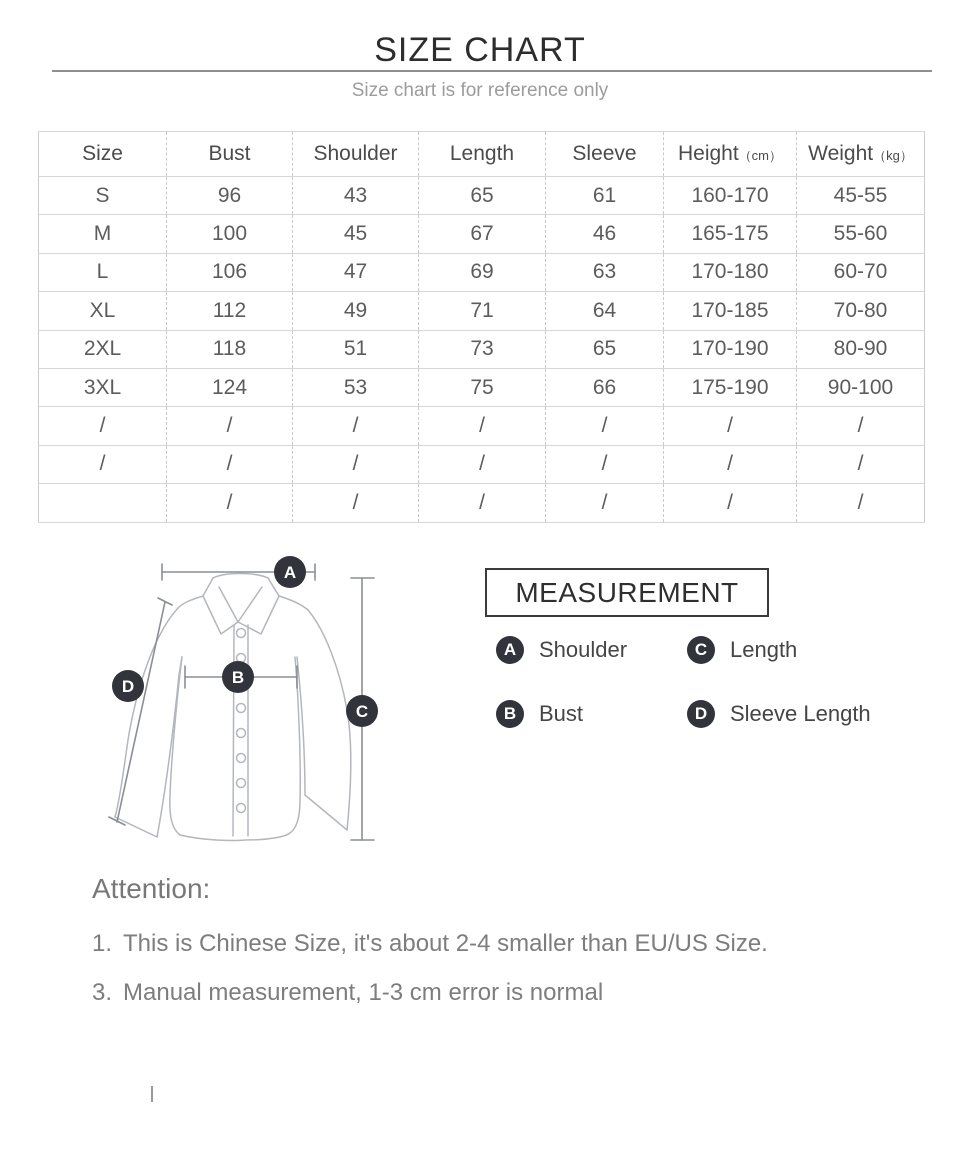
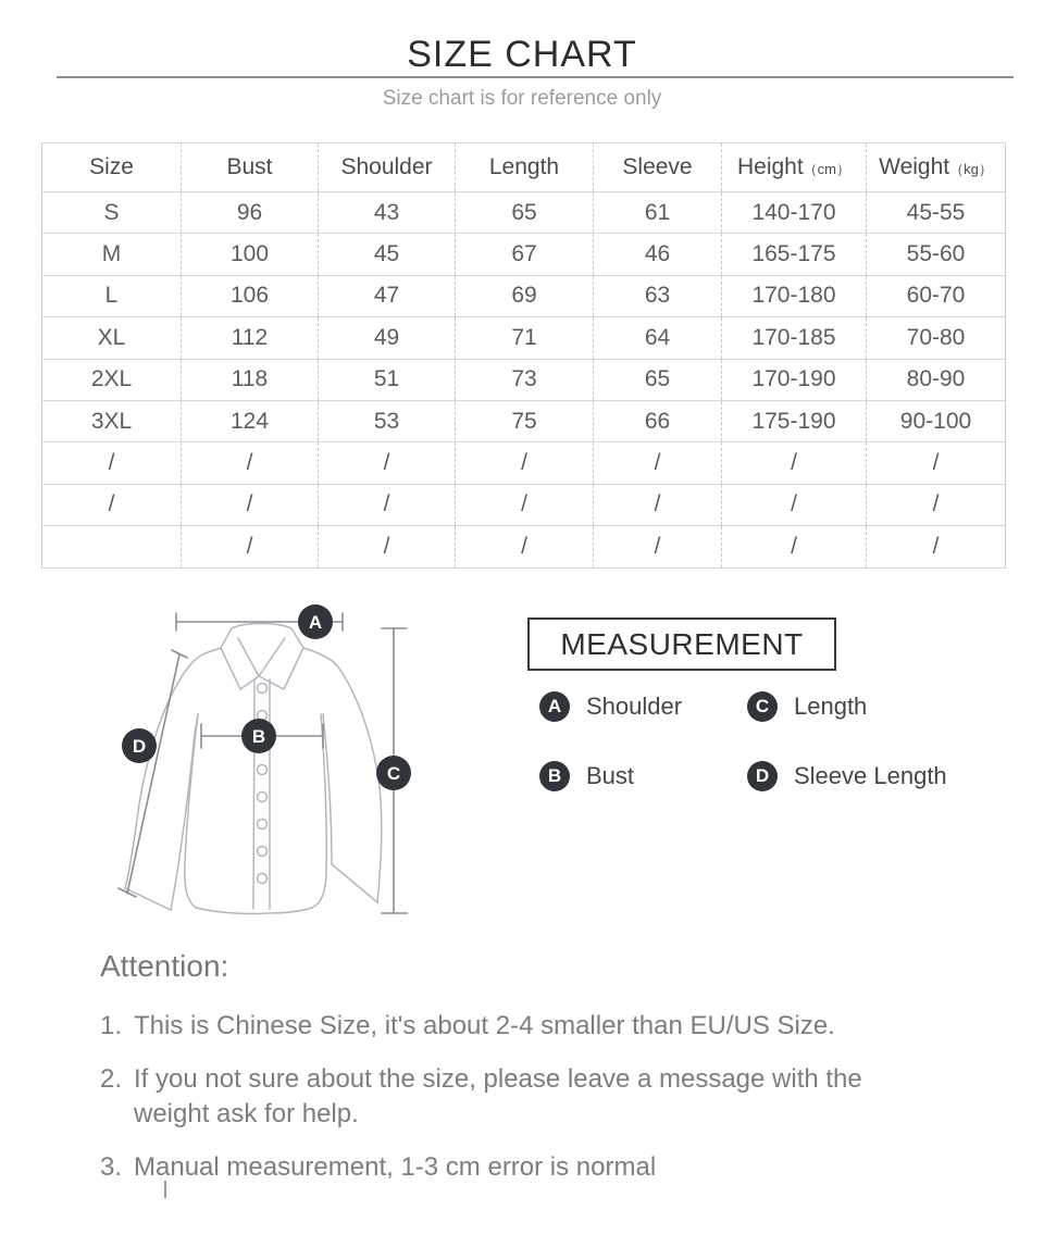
  SIZE CHART
  Size chart is for reference only
  Size	Bust	Shoulder	Length	Sleeve	Height（cm）	Weight（kg）
- S	96	43	65	61	160-170	45-55
+ S	96	43	65	61	140-170	45-55
  M	100	45	67	46	165-175	55-60
  L	106	47	69	63	170-180	60-70
  XL	112	49	71	64	170-185	70-80
  2XL	118	51	73	65	170-190	80-90
  3XL	124	53	75	66	175-190	90-100
  /	/	/	/	/	/	/
  /	/	/	/	/	/	/
  	/	/	/	/	/	/
  A
  B
  C
  D
  MEASUREMENT
  A
  Shoulder
  C
  Length
  B
  Bust
  D
  Sleeve Length
  Attention:
  1.
  This is Chinese Size, it's about 2-4 smaller than EU/US Size.
+ 2.
+ If you not sure about the size, please leave a message with the weight ask for help.
  3.
  Manual measurement, 1-3 cm error is normal
